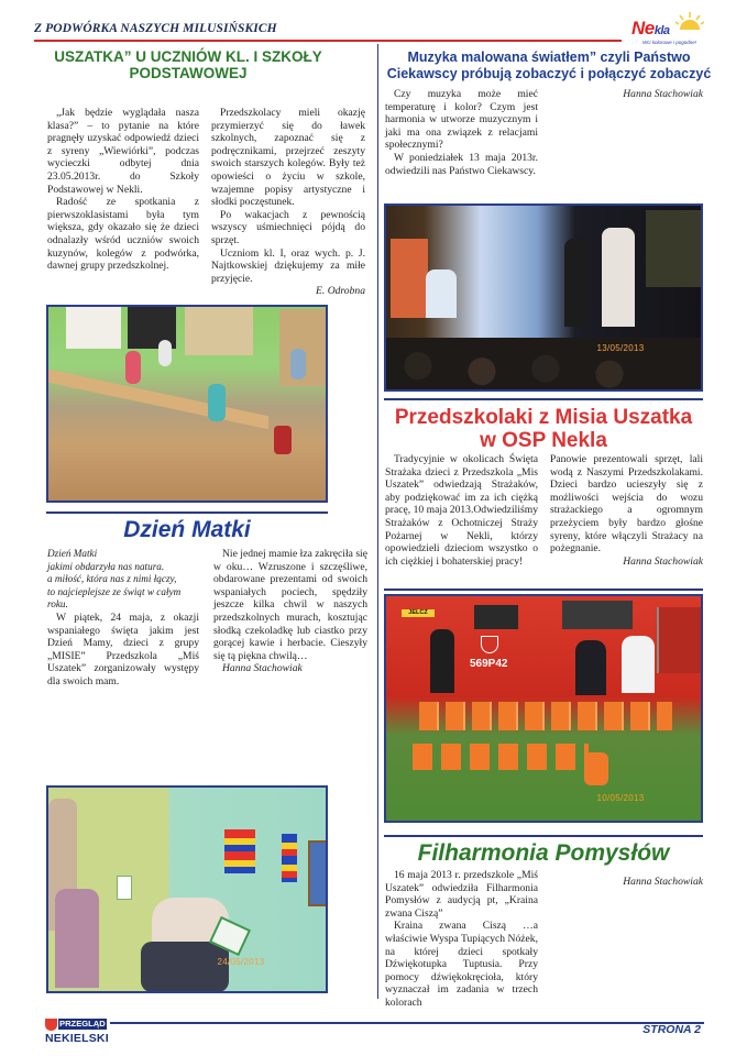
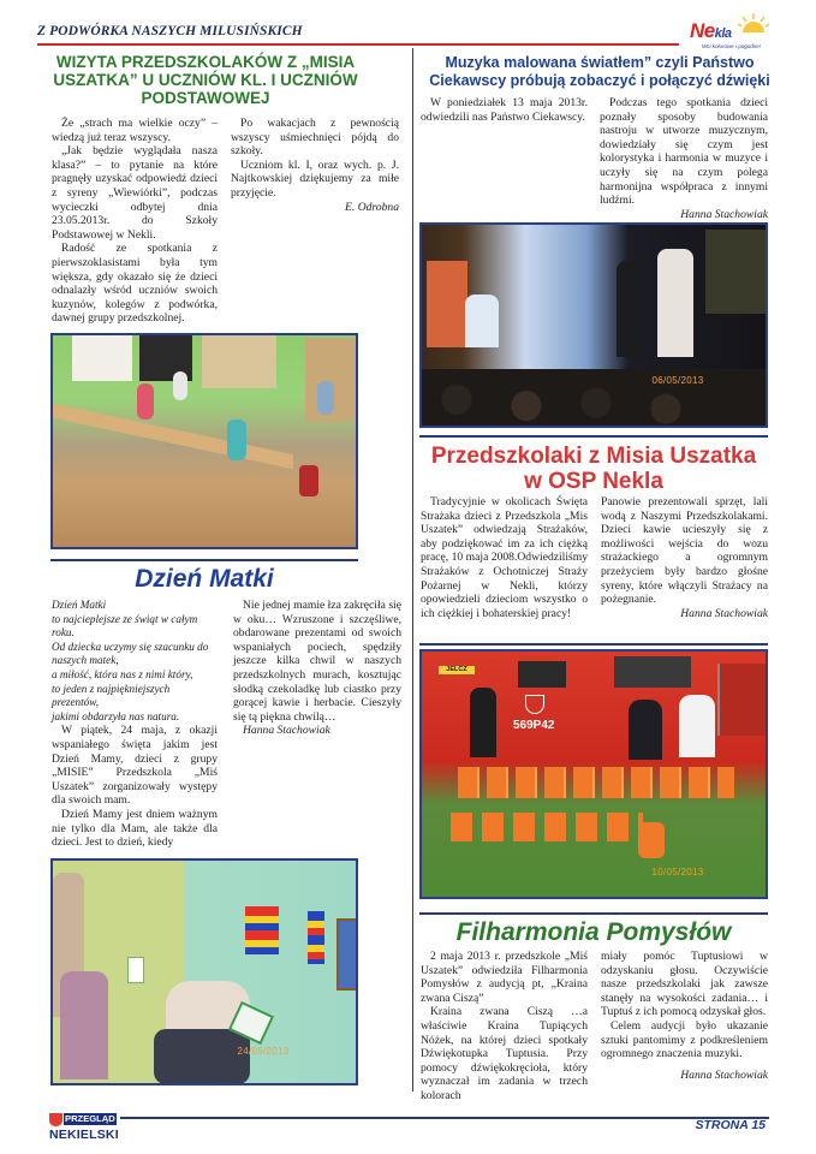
  Z PODWÓRKA NASZYCH MILUSIŃSKICH
  Nekla
+ WIZYTA PRZEDSZKOLAKÓW Z „MISIA
- USZATKA” U UCZNIÓW KL. I SZKOŁY
+ USZATKA” U UCZNIÓW KL. I UCZNIÓW
  PODSTAWOWEJ
+ Że „strach ma wielkie oczy” – wiedzą już teraz wszyscy.
  „Jak będzie wyglądała nasza klasa?” – to pytanie na które pragnęły uzyskać odpowiedź dzieci z syreny „Wiewiórki”, podczas wycieczki odbytej dnia 23.05.2013r. do Szkoły Podstawowej w Nekli.
  Radość ze spotkania z pierwszoklasistami była tym większa, gdy okazało się że dzieci odnalazły wśród uczniów swoich kuzynów, kolegów z podwórka, dawnej grupy przedszkolnej.
- Przedszkolacy mieli okazję przymierzyć się do ławek szkolnych, zapoznać się z podręcznikami, przejrzeć zeszyty swoich starszych kolegów. Były też opowieści o życiu w szkole, wzajemne popisy artystyczne i słodki poczęstunek.
- Po wakacjach z pewnością wszyscy uśmiechnięci pójdą do sprzęt.
+ Po wakacjach z pewnością wszyscy uśmiechnięci pójdą do szkoły.
  Uczniom kl. I, oraz wych. p. J. Najtkowskiej dziękujemy za miłe przyjęcie.
  E. Odrobna
  Dzień Matki
  Dzień Matki
- jakimi obdarzyła nas natura.
+ to najcieplejsze ze świąt w całym roku.
+ Od dziecka uczymy się szacunku do naszych matek,
- a miłość, która nas z nimi łączy,
+ a miłość, która nas z nimi który,
+ to jeden z najpiękniejszych prezentów,
- to najcieplejsze ze świąt w całym roku.
+ jakimi obdarzyła nas natura.
  W piątek, 24 maja, z okazji wspaniałego święta jakim jest Dzień Mamy, dzieci z grupy „MISIE” Przedszkola „Miś Uszatek” zorganizowały występy dla swoich mam.
+ Dzień Mamy jest dniem ważnym nie tylko dla Mam, ale także dla dzieci. Jest to dzień, kiedy
  Nie jednej mamie łza zakręciła się w oku… Wzruszone i szczęśliwe, obdarowane prezentami od swoich wspaniałych pociech, spędziły jeszcze kilka chwil w naszych przedszkolnych murach, kosztując słodką czekoladkę lub ciastko przy gorącej kawie i herbacie. Cieszyły się tą piękna chwilą…
  Hanna Stachowiak
  24/05/2013
  Muzyka malowana światłem” czyli Państwo
- Ciekawscy próbują zobaczyć i połączyć zobaczyć
+ Ciekawscy próbują zobaczyć i połączyć dźwięki
- Czy muzyka może mieć temperaturę i kolor? Czym jest harmonia w utworze muzycznym i jaki ma ona związek z relacjami społecznymi?
  W poniedziałek 13 maja 2013r. odwiedzili nas Państwo Ciekawscy.
+ Podczas tego spotkania dzieci poznały sposoby budowania nastroju w utworze muzycznym, dowiedziały się czym jest kolorystyka i harmonia w muzyce i uczyły się na czym polega harmonijna współpraca z innymi ludźmi.
  Hanna Stachowiak
- 13/05/2013
+ 06/05/2013
  Przedszkolaki z Misia Uszatka
  w OSP Nekla
- Tradycyjnie w okolicach Święta Strażaka dzieci z Przedszkola „Mis Uszatek” odwiedzają Strażaków, aby podziękować im za ich ciężką pracę, 10 maja 2013.Odwiedziliśmy Strażaków z Ochotniczej Straży Pożarnej w Nekli, którzy opowiedzieli dzieciom wszystko o ich ciężkiej i bohaterskiej pracy!
+ Tradycyjnie w okolicach Święta Strażaka dzieci z Przedszkola „Mis Uszatek” odwiedzają Strażaków, aby podziękować im za ich ciężką pracę, 10 maja 2008.Odwiedziliśmy Strażaków z Ochotniczej Straży Pożarnej w Nekli, którzy opowiedzieli dzieciom wszystko o ich ciężkiej i bohaterskiej pracy!
- Panowie prezentowali sprzęt, lali wodą z Naszymi Przedszkolakami. Dzieci bardzo ucieszyły się z możliwości wejścia do wozu strażackiego a ogromnym przeżyciem były bardzo głośne syreny, które włączyli Strażacy na pożegnanie.
+ Panowie prezentowali sprzęt, lali wodą z Naszymi Przedszkolakami. Dzieci kawie ucieszyły się z możliwości wejścia do wozu strażackiego a ogromnym przeżyciem były bardzo głośne syreny, które włączyli Strażacy na pożegnanie.
  Hanna Stachowiak
  569P42
  10/05/2013
  Filharmonia Pomysłów
- 16 maja 2013 r. przedszkole „Miś Uszatek” odwiedziła Filharmonia Pomysłów z audycją pt, „Kraina zwana Ciszą”
+ 2 maja 2013 r. przedszkole „Miś Uszatek” odwiedziła Filharmonia Pomysłów z audycją pt, „Kraina zwana Ciszą”
- Kraina zwana Ciszą …a właściwie Wyspa Tupiących Nóżek, na której dzieci spotkały Dźwiękotupka Tuptusia. Przy pomocy dźwiękokręcioła, który wyznaczał im zadania w trzech kolorach
+ Kraina zwana Ciszą …a właściwie Kraina Tupiących Nóżek, na której dzieci spotkały Dźwiękotupka Tuptusia. Przy pomocy dźwiękokręcioła, który wyznaczał im zadania w trzech kolorach
+ miały pomóc Tuptusiowi w odzyskaniu głosu. Oczywiście nasze przedszkolaki jak zawsze stanęły na wysokości zadania… i Tuptuś z ich pomocą odzyskał głos.
+ Celem audycji było ukazanie sztuki pantomimy z podkreśleniem ogromnego znaczenia muzyki.
  Hanna Stachowiak
  PRZEGLĄD
  NEKIELSKI
- STRONA 2
+ STRONA 15
